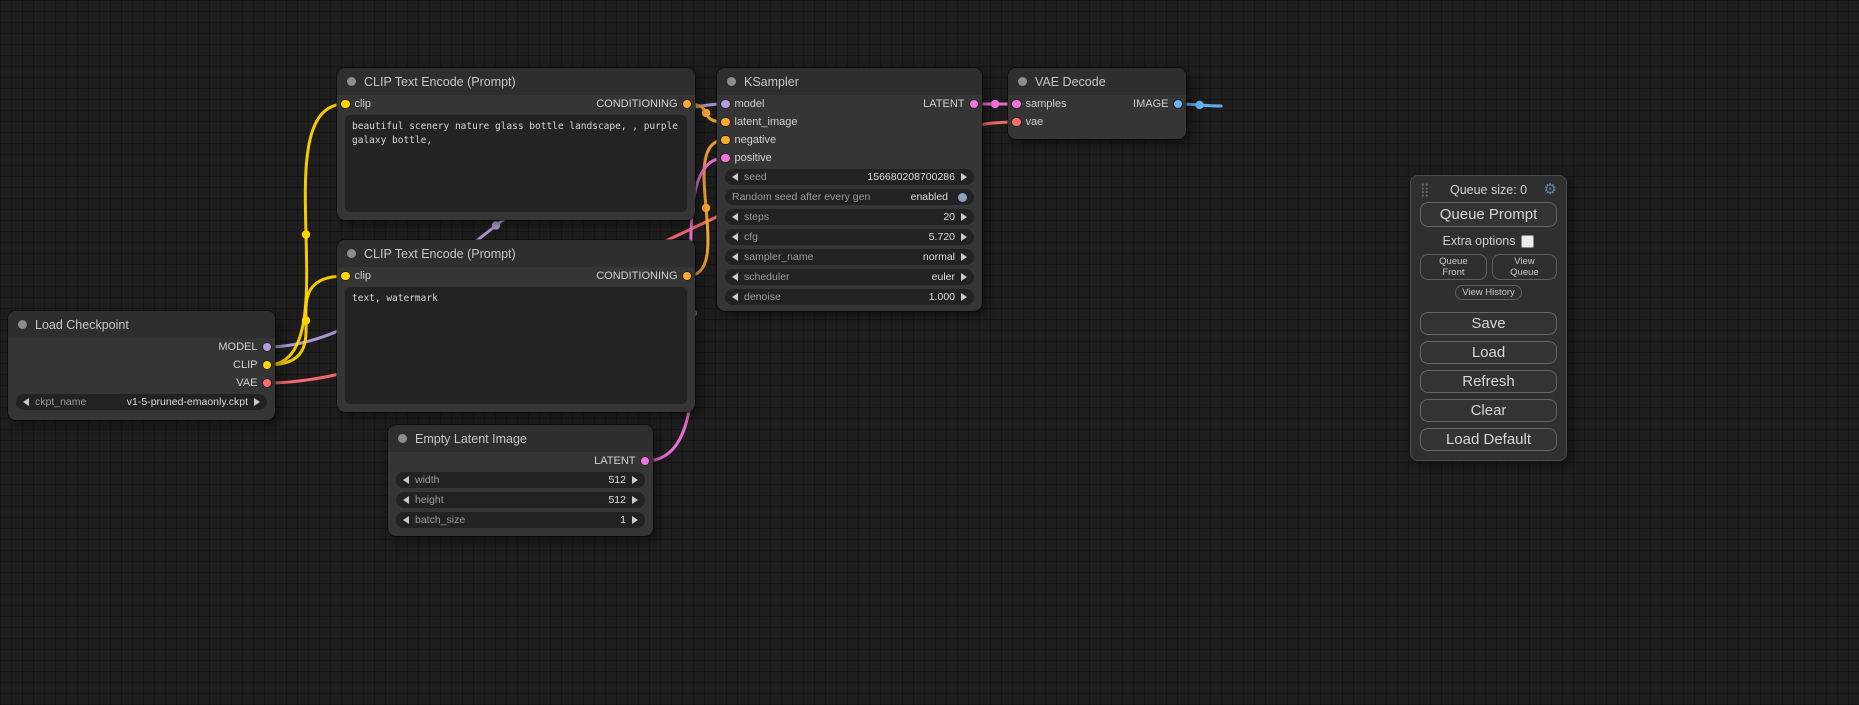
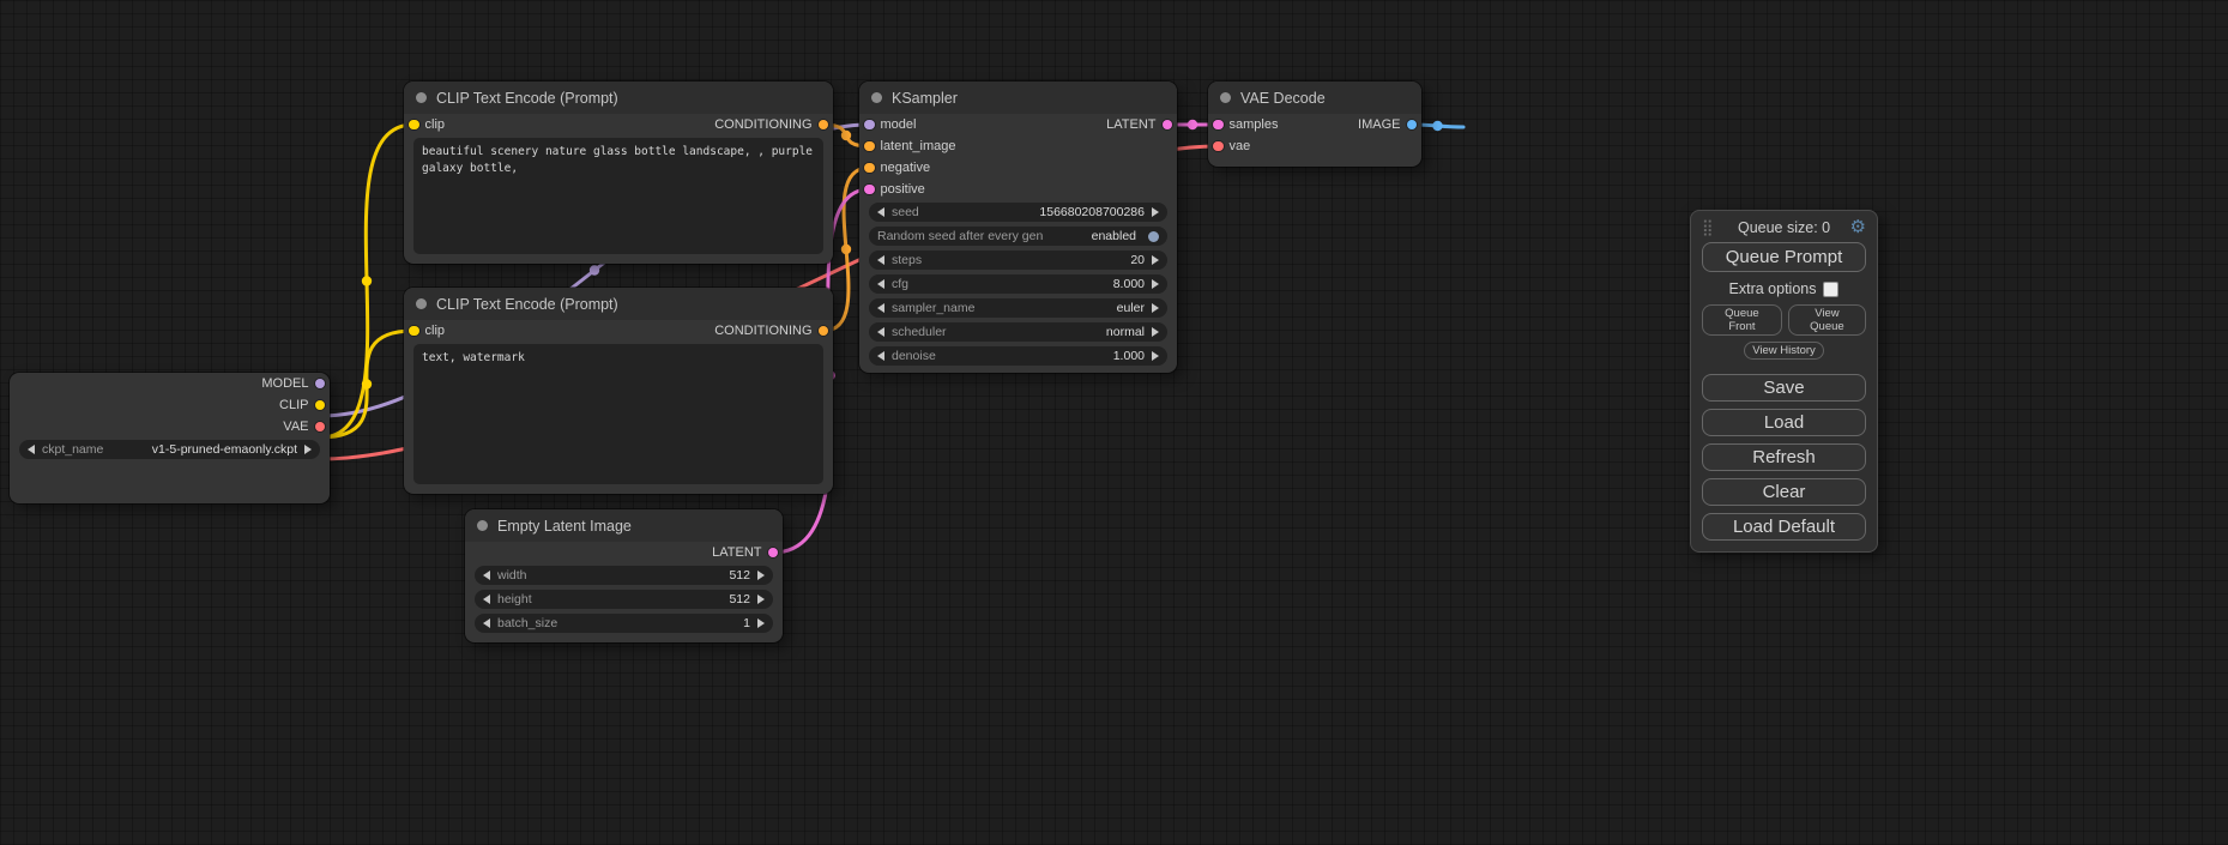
- Load Checkpoint
  MODEL
  CLIP
  VAE
  ckpt_name
  v1-5-pruned-emaonly.ckpt
  CLIP Text Encode (Prompt)
  clip
  CONDITIONING
  beautiful scenery nature glass bottle landscape, , purple galaxy bottle,
  CLIP Text Encode (Prompt)
  clip
  CONDITIONING
  text, watermark
  Empty Latent Image
  LATENT
  width
  512
  height
  512
  batch_size
  1
  KSampler
  model
  LATENT
  latent_image
  negative
  positive
  seed
  156680208700286
  Random seed after every gen
  enabled
  steps
  20
  cfg
- 5.720
+ 8.000
  sampler_name
- normal
+ euler
  scheduler
- euler
+ normal
  denoise
  1.000
  VAE Decode
  samples
  IMAGE
  vae
  ⣿
  Queue size: 0
  ⚙
  Queue Prompt
  Extra options
  Queue Front
  View Queue
  View History
  Save
  Load
  Refresh
  Clear
  Load Default
